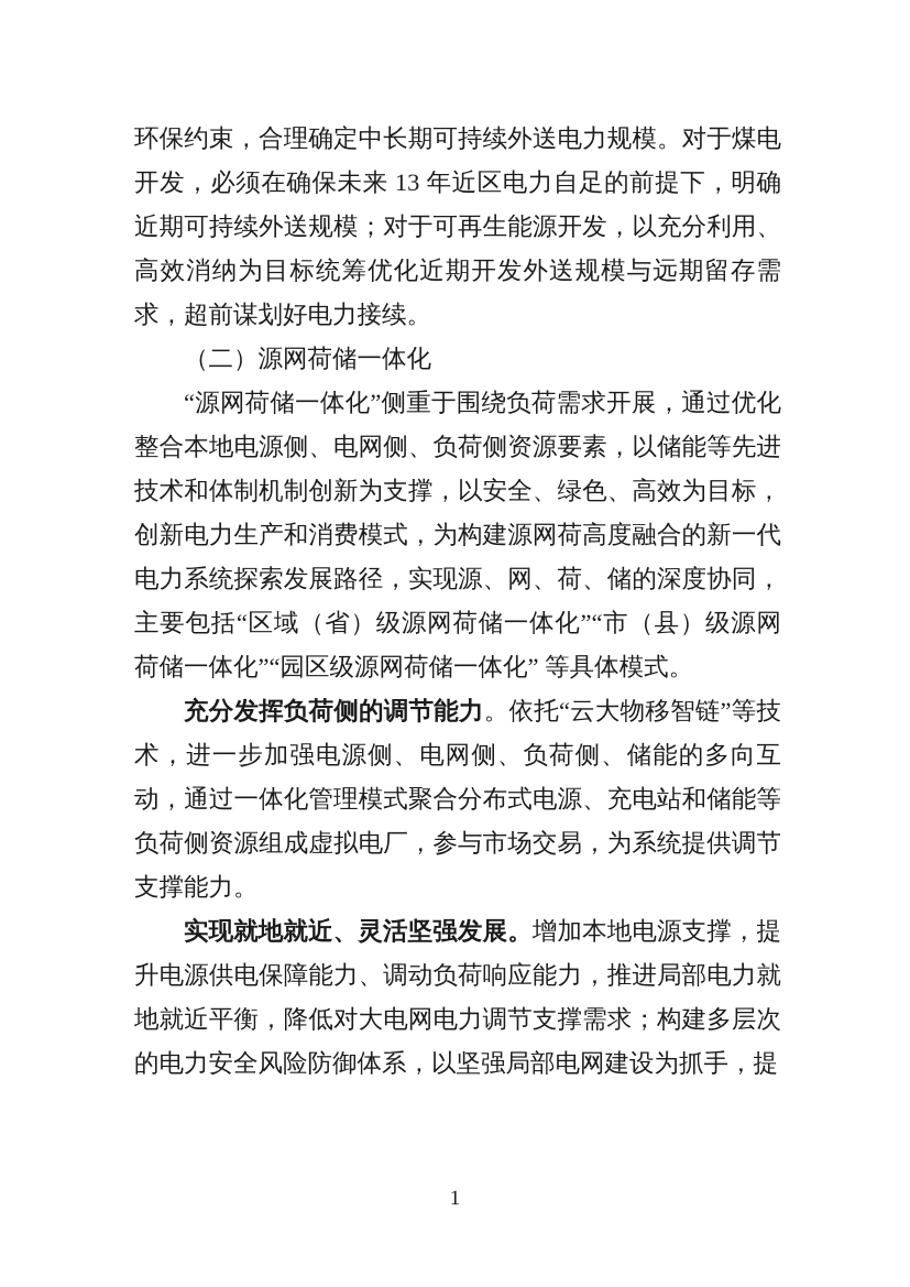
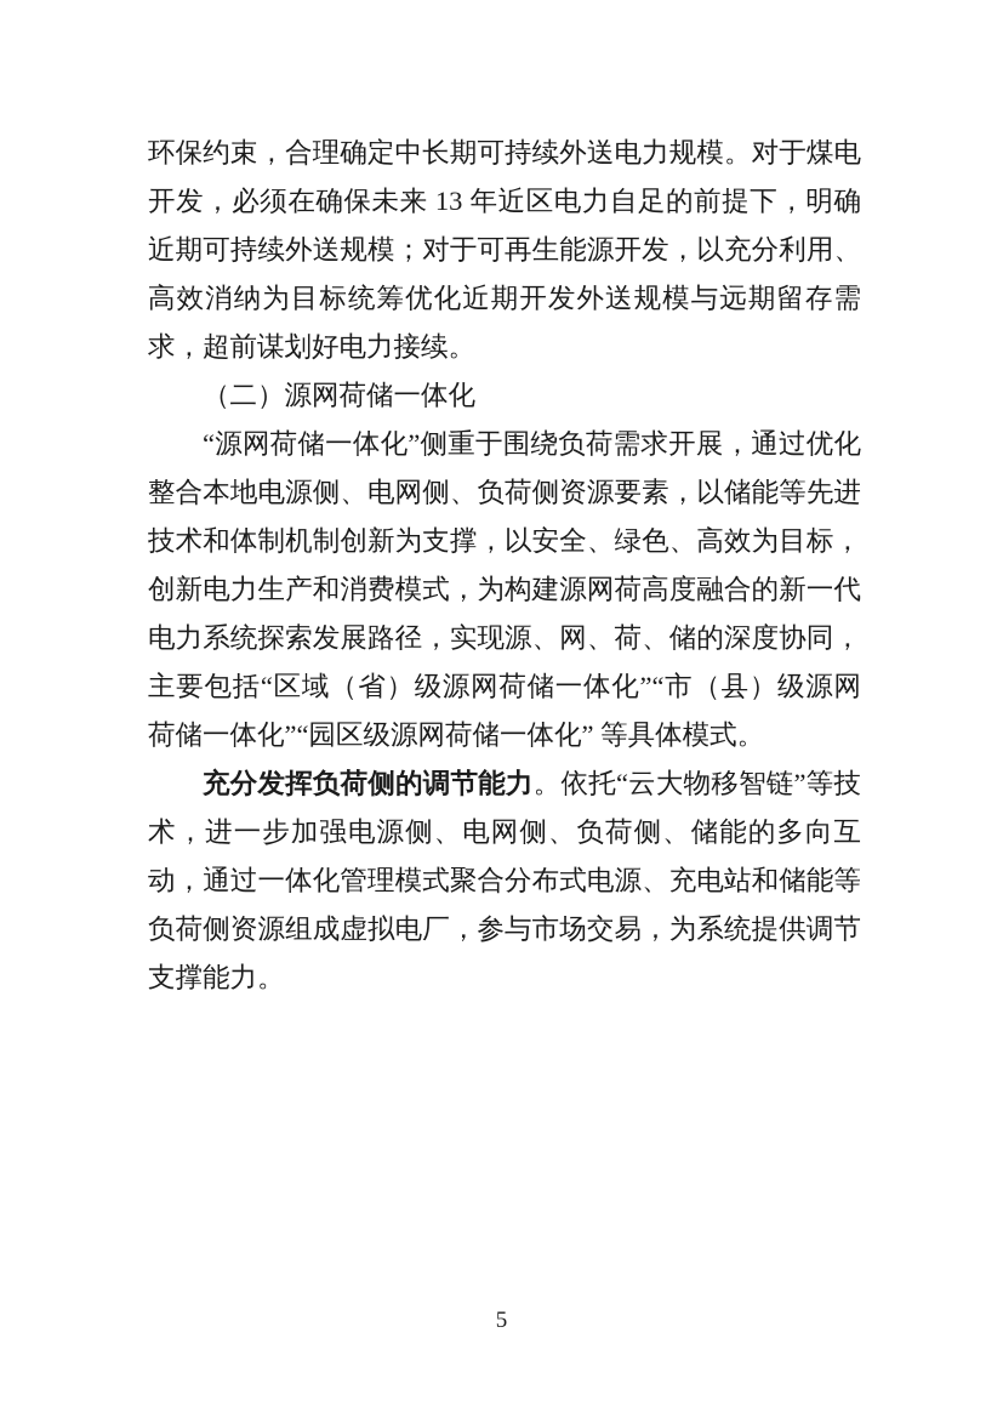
  环保约束，合理确定中长期可持续外送电力规模。对于煤电开发，必须在确保未来 13 年近区电力自足的前提下，明确近期可持续外送规模；对于可再生能源开发，以充分利用、高效消纳为目标统筹优化近期开发外送规模与远期留存需求，超前谋划好电力接续。
  （二）源网荷储一体化
  “源网荷储一体化”侧重于围绕负荷需求开展，通过优化整合本地电源侧、电网侧、负荷侧资源要素，以储能等先进技术和体制机制创新为支撑，以安全、绿色、高效为目标，创新电力生产和消费模式，为构建源网荷高度融合的新一代电力系统探索发展路径，实现源、网、荷、储的深度协同，主要包括“区域（省）级源网荷储一体化”“市（县）级源网荷储一体化”“园区级源网荷储一体化” 等具体模式。
  充分发挥负荷侧的调节能力。依托“云大物移智链”等技术，进一步加强电源侧、电网侧、负荷侧、储能的多向互动，通过一体化管理模式聚合分布式电源、充电站和储能等负荷侧资源组成虚拟电厂，参与市场交易，为系统提供调节支撑能力。
- 实现就地就近、灵活坚强发展。增加本地电源支撑，提升电源供电保障能力、调动负荷响应能力，推进局部电力就地就近平衡，降低对大电网电力调节支撑需求；构建多层次的电力安全风险防御体系，以坚强局部电网建设为抓手，提
- 1
+ 5
